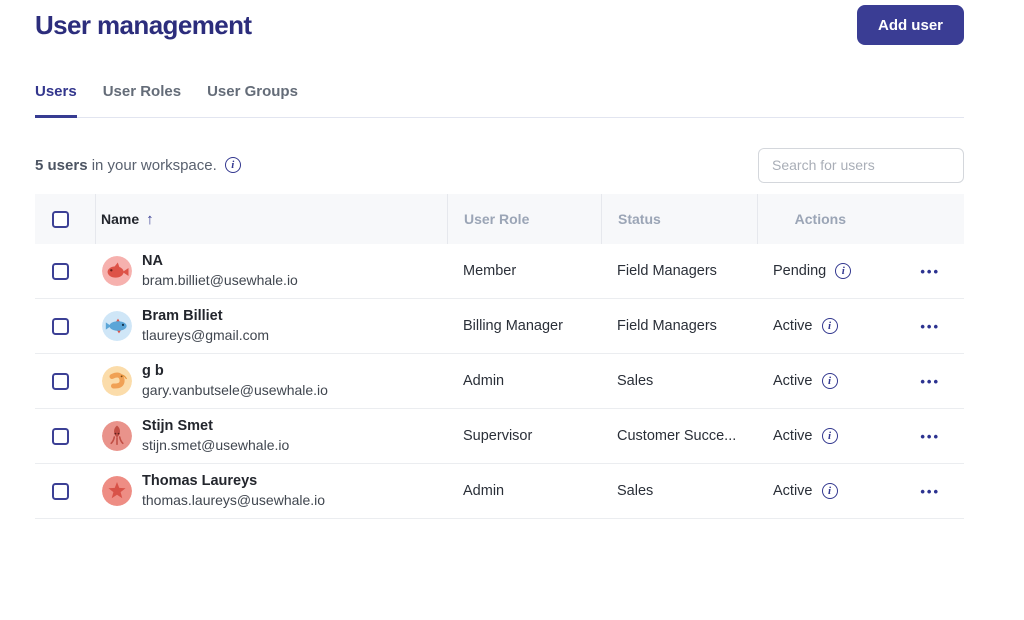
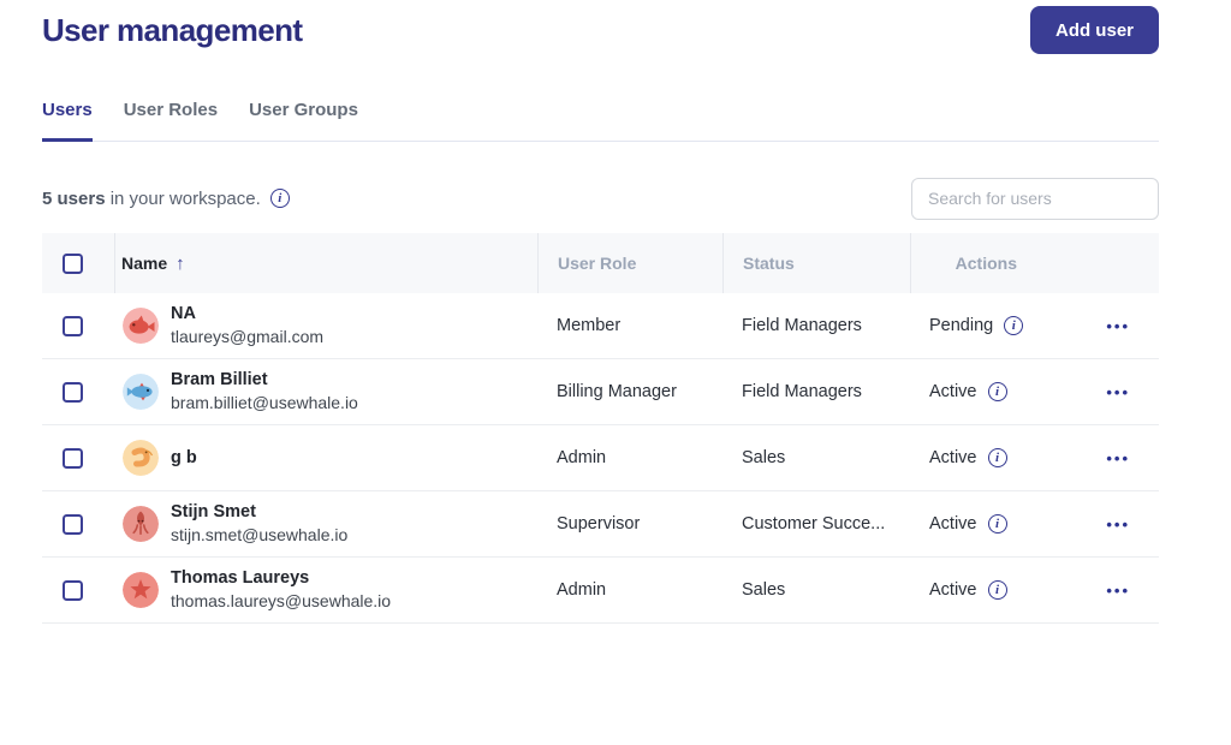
  User management
  Add user
  Users
  User Roles
  User Groups
  5 users in your workspace.
  i
  Search for users
  Name
  ↑
  User Role
  Status
  Actions
  NA
- bram.billiet@usewhale.io
+ tlaureys@gmail.com
  Member
  Field Managers
  Pending
  i
  •••
  Bram Billiet
- tlaureys@gmail.com
+ bram.billiet@usewhale.io
  Billing Manager
  Field Managers
  Active
  i
  •••
  g b
- gary.vanbutsele@usewhale.io
  Admin
  Sales
  Active
  i
  •••
  Stijn Smet
  stijn.smet@usewhale.io
  Supervisor
  Customer Succe...
  Active
  i
  •••
  Thomas Laureys
  thomas.laureys@usewhale.io
  Admin
  Sales
  Active
  i
  •••
